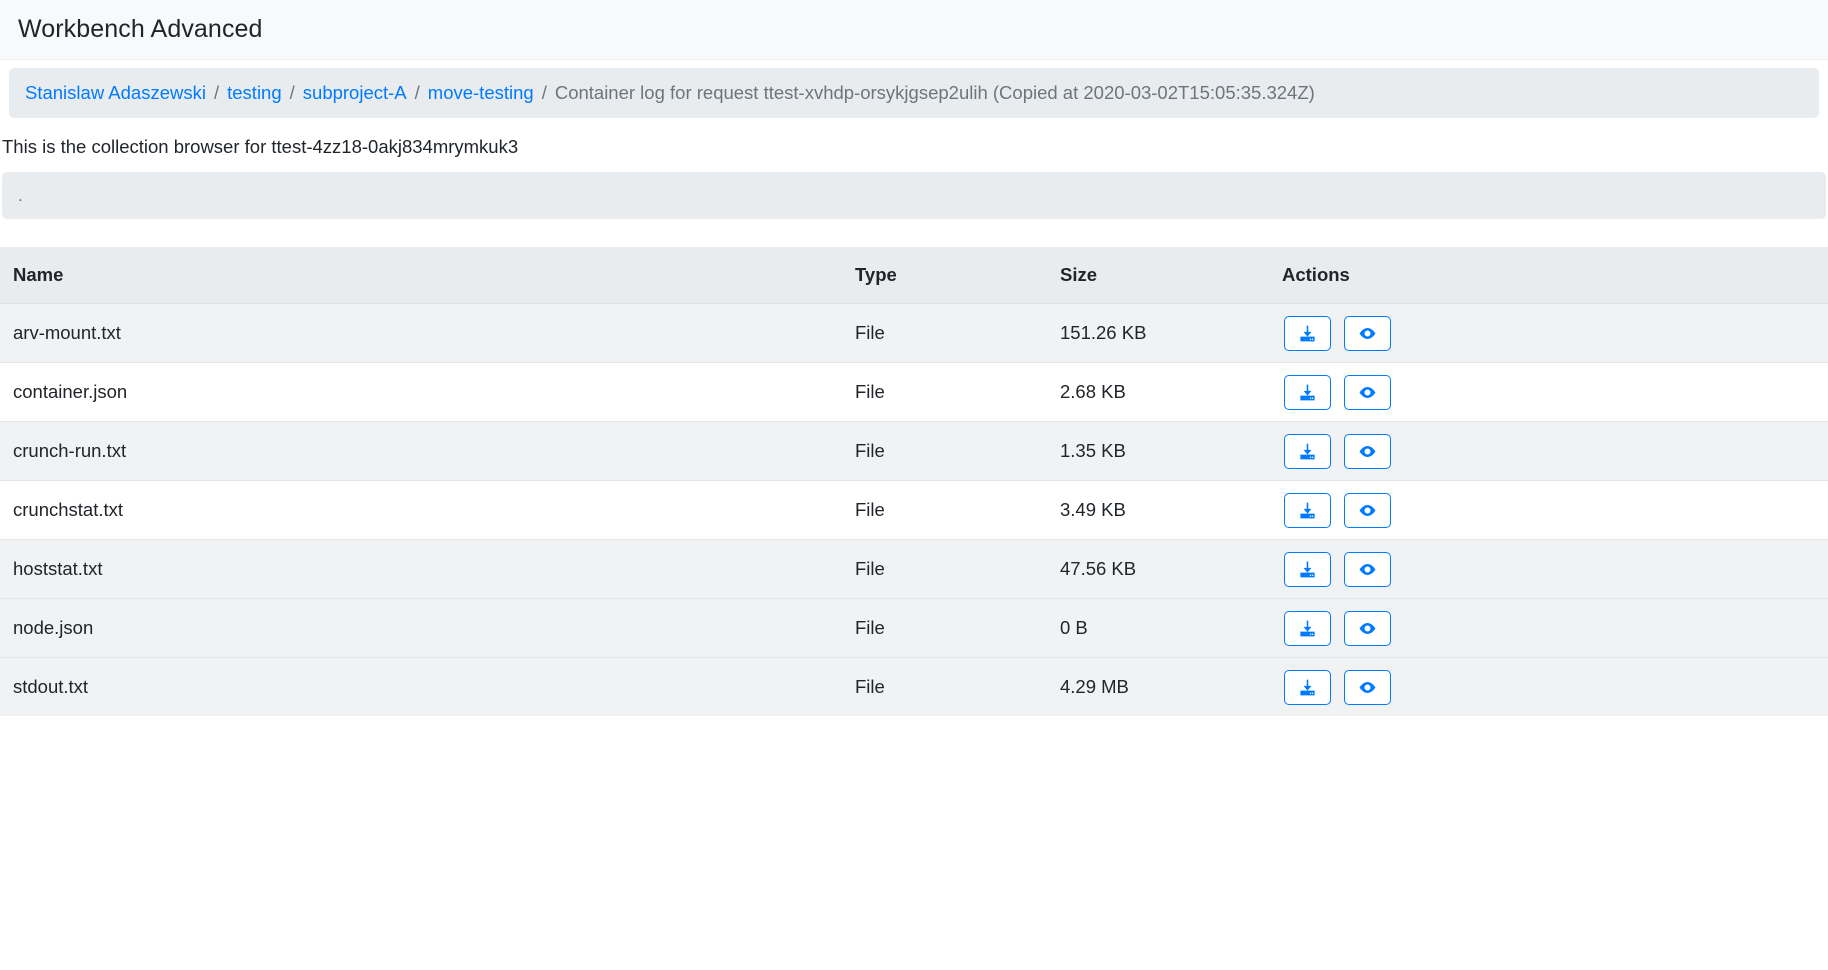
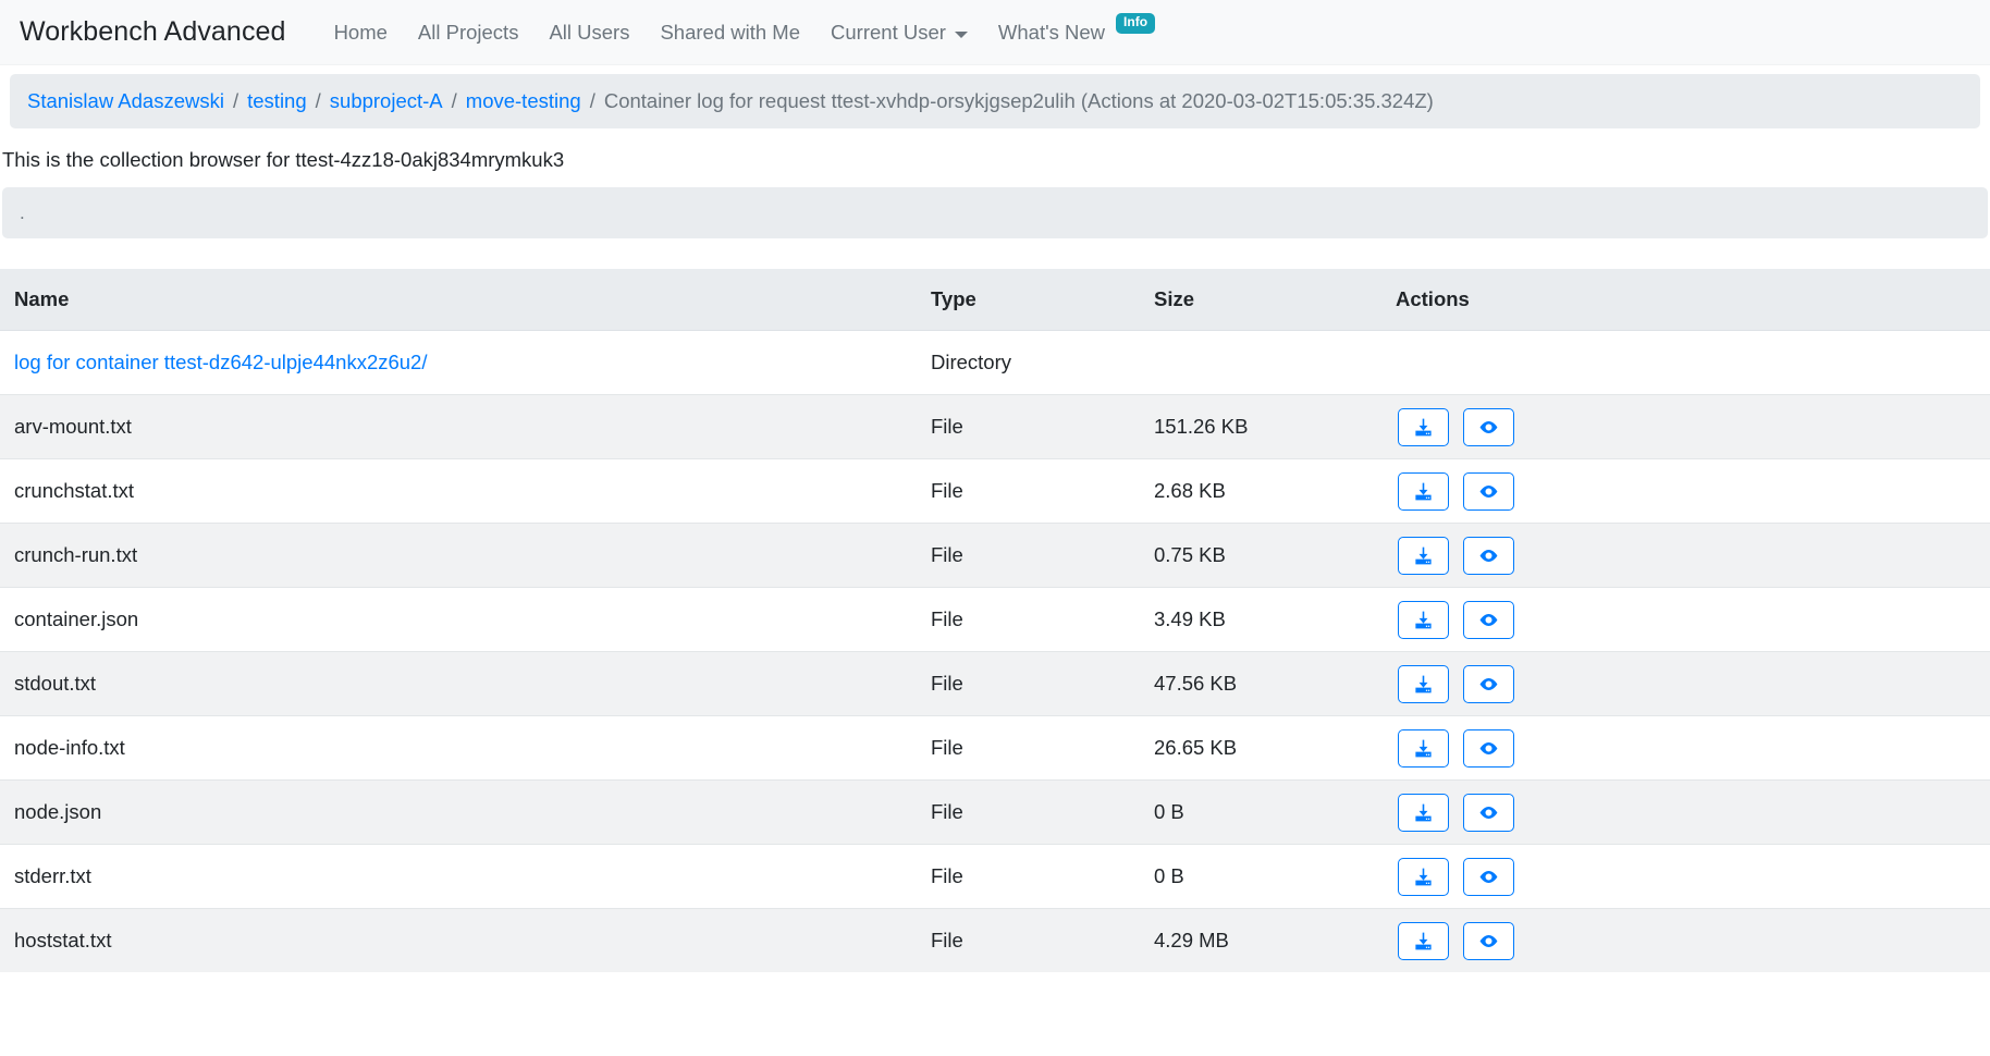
  Workbench Advanced
+ Home
+ All Projects
+ All Users
+ Shared with Me
+ Current User
+ What's New
+ Info
  Stanislaw Adaszewski
  /
  testing
  /
  subproject-A
  /
  move-testing
  /
- Container log for request ttest-xvhdp-orsykjgsep2ulih (Copied at 2020-03-02T15:05:35.324Z)
+ Container log for request ttest-xvhdp-orsykjgsep2ulih (Actions at 2020-03-02T15:05:35.324Z)
  This is the collection browser for ttest-4zz18-0akj834mrymkuk3
  .
  Name	Type	Size	Actions
+ log for container ttest-dz642-ulpje44nkx2z6u2/	Directory
  arv-mount.txt	File	151.26 KB
- container.json	File	2.68 KB
+ crunchstat.txt	File	2.68 KB
- crunch-run.txt	File	1.35 KB
+ crunch-run.txt	File	0.75 KB
- crunchstat.txt	File	3.49 KB
+ container.json	File	3.49 KB
- hoststat.txt	File	47.56 KB
+ stdout.txt	File	47.56 KB
+ node-info.txt	File	26.65 KB
  node.json	File	0 B
+ stderr.txt	File	0 B
- stdout.txt	File	4.29 MB
+ hoststat.txt	File	4.29 MB
